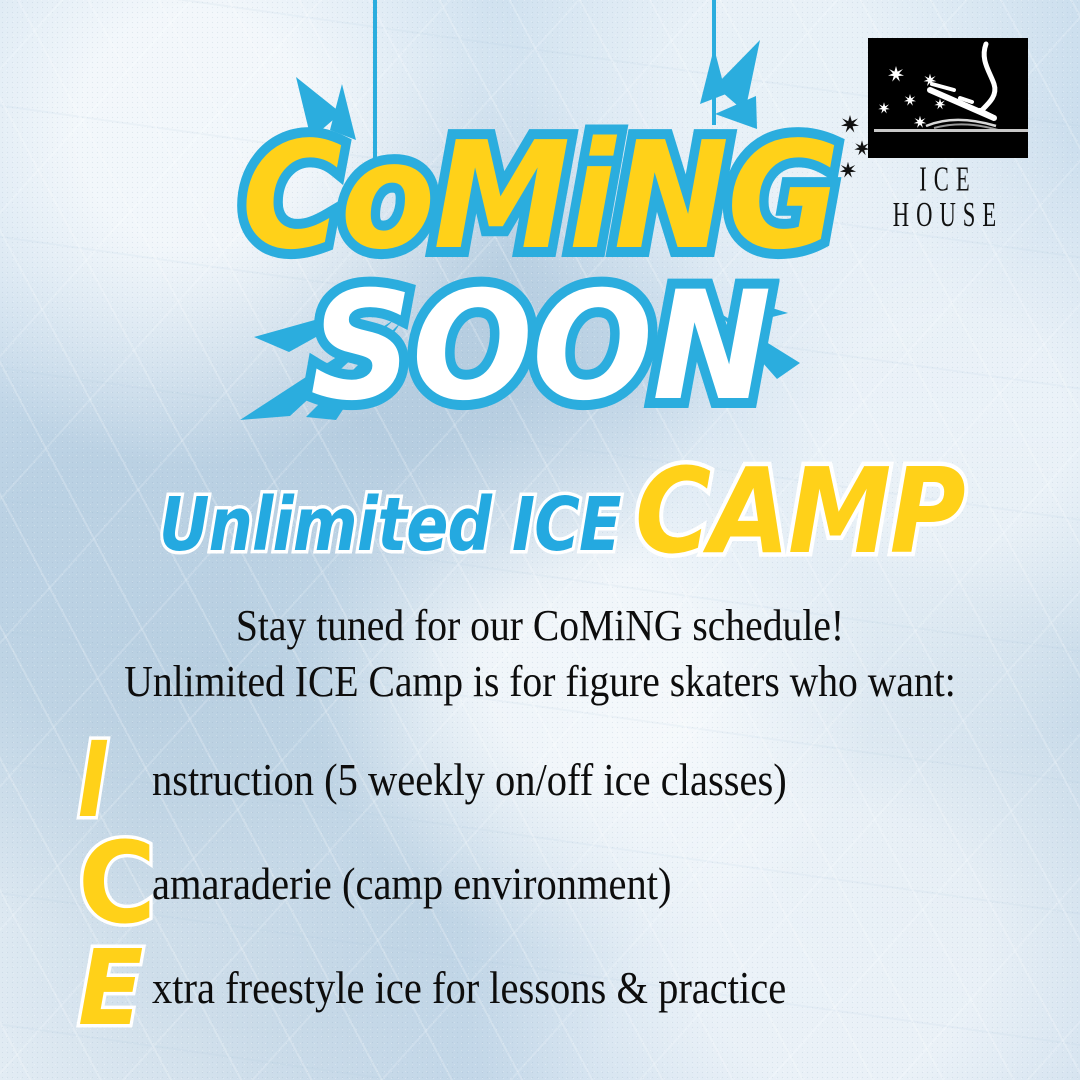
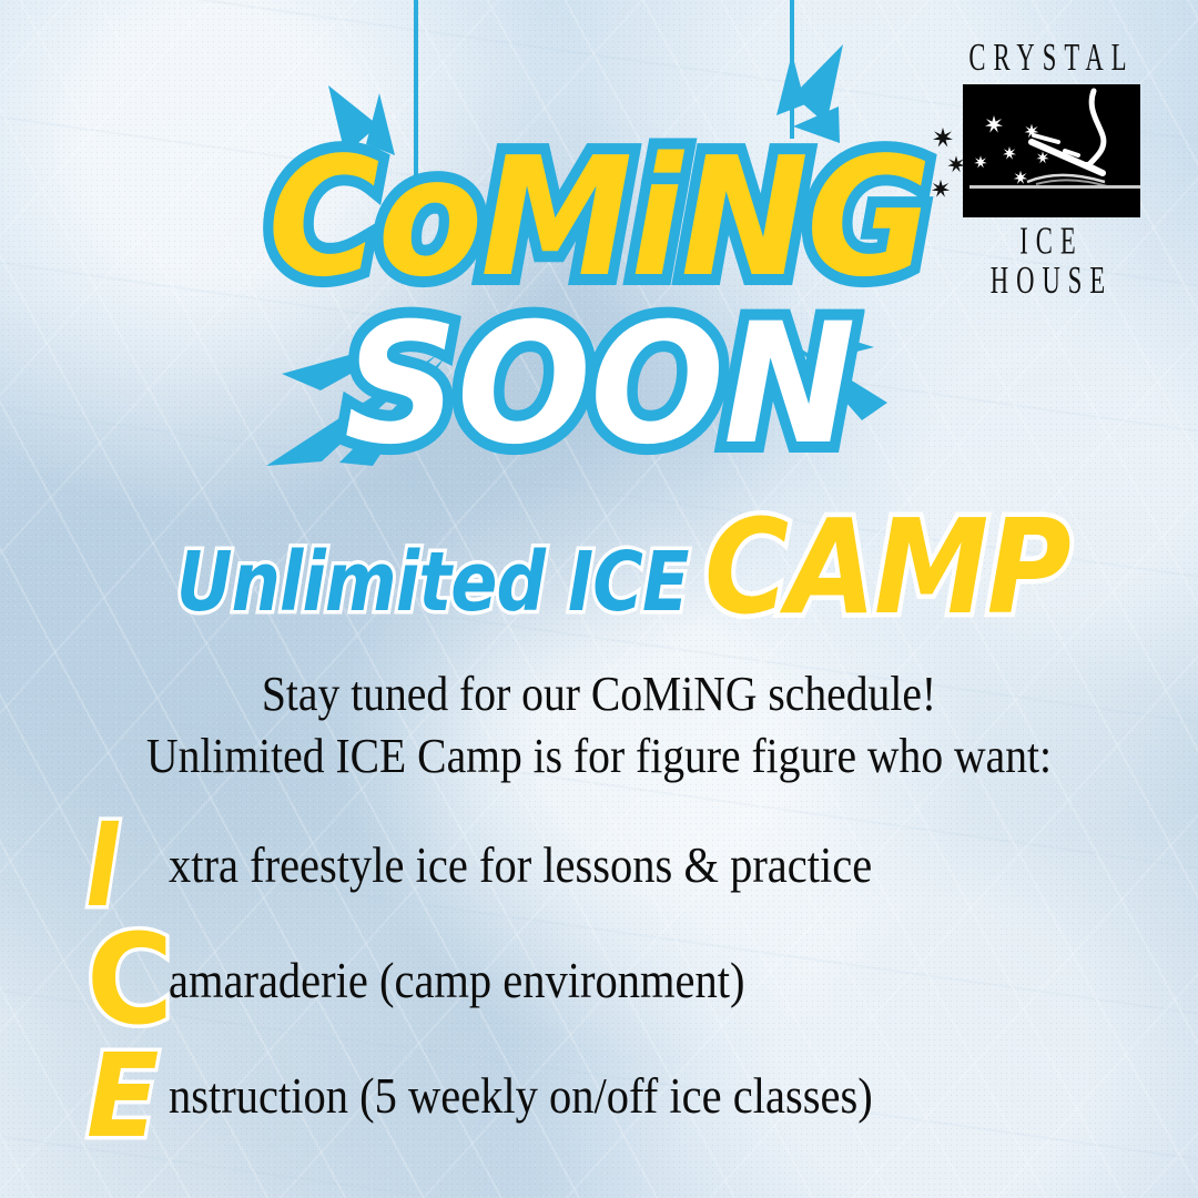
+ CRYSTAL
  ICE HOUSE
  CoMiNG
  SOON
  Unlimited ICE
  CAMP
  Stay tuned for our CoMiNG schedule!
- Unlimited ICE Camp is for figure skaters who want:
+ Unlimited ICE Camp is for figure figure who want:
  I
- nstruction (5 weekly on/off ice classes)
+ xtra freestyle ice for lessons & practice
  C
  amaraderie (camp environment)
  E
- xtra freestyle ice for lessons & practice
+ nstruction (5 weekly on/off ice classes)
